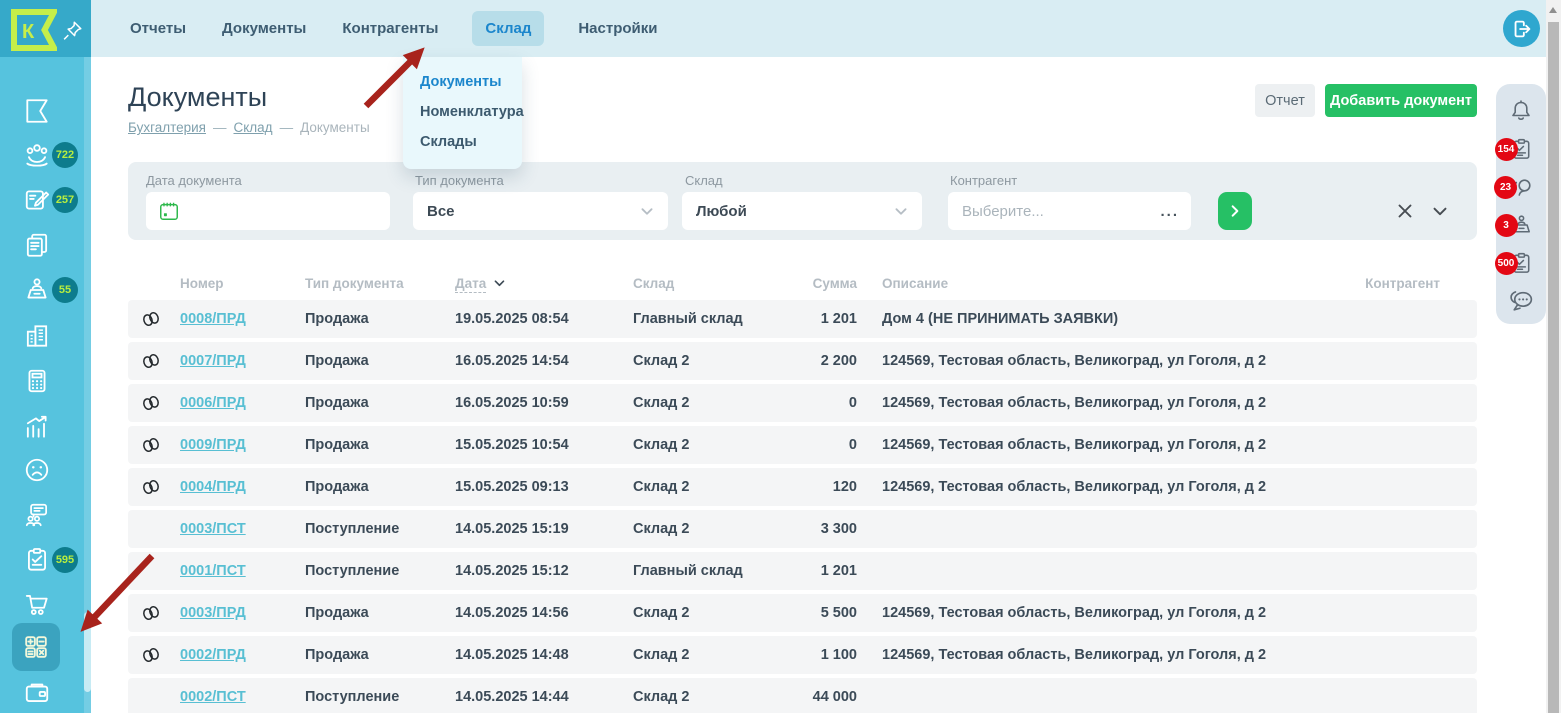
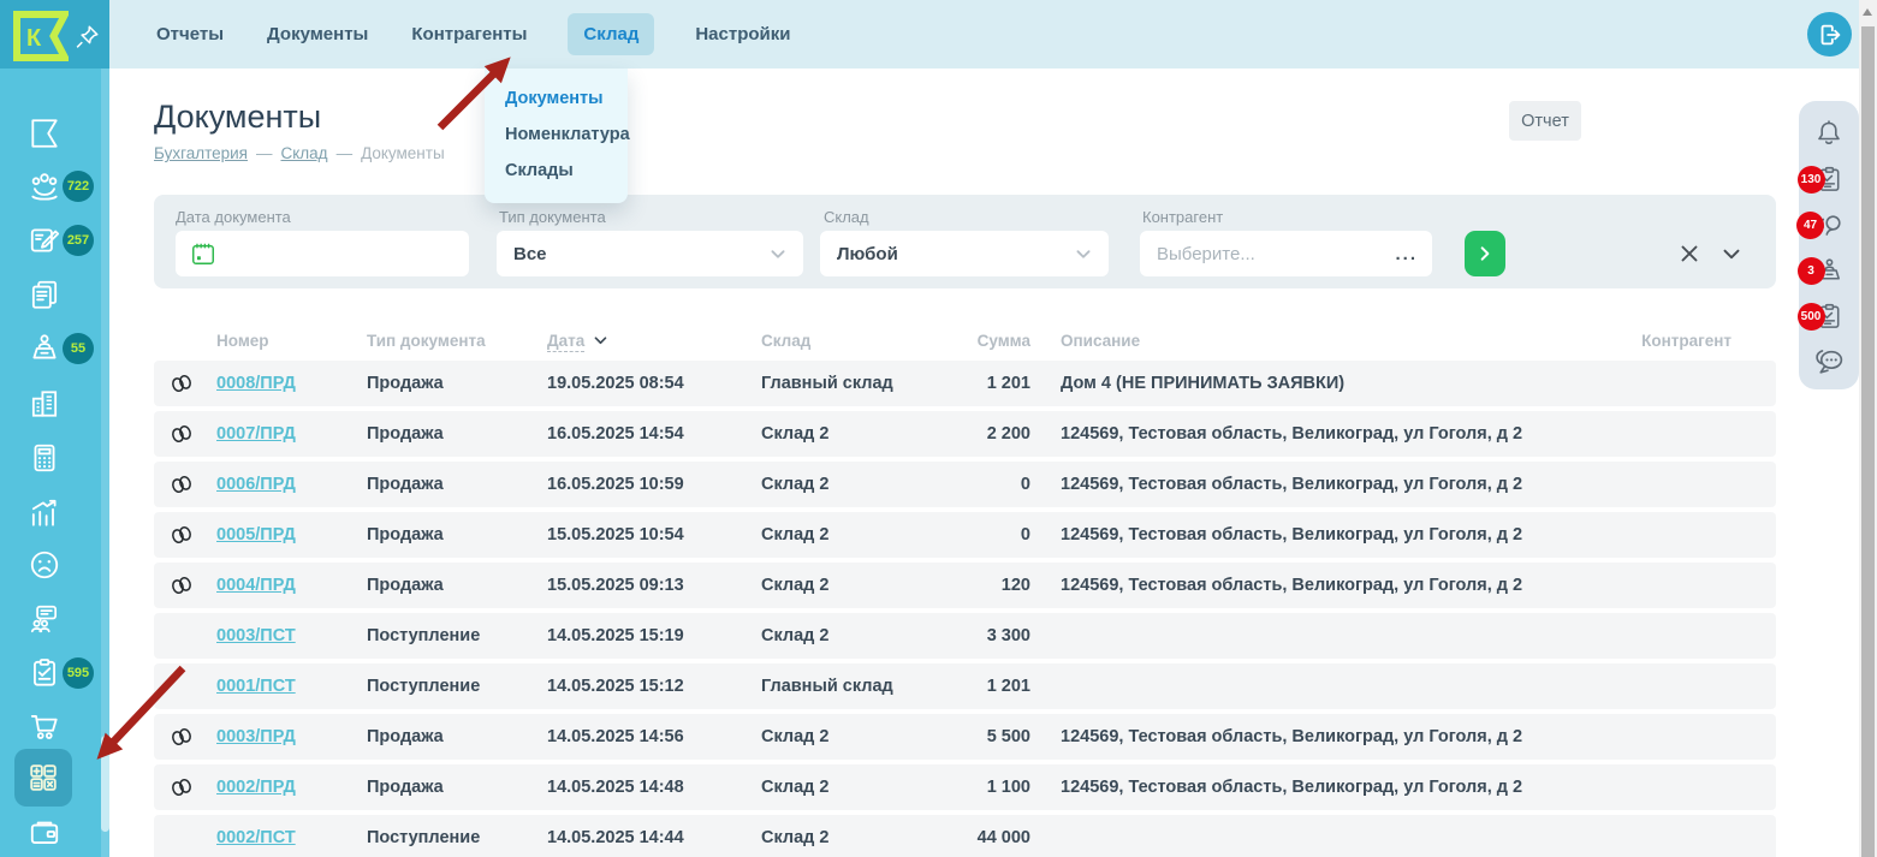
  К
  722
  257
  55
  595
  Отчеты
  Документы
  Контрагенты
  Склад
  Настройки
  Документы
  Номенклатура
  Склады
  Документы
  Бухгалтерия
  —
  Склад
  —
  Документы
  Отчет
- Добавить документ
  Дата документа
  Тип документа
  Все
  Склад
  Любой
  Контрагент
  Выберите...
  ...
  Номер
  Тип документа
  Дата
  Склад
  Сумма
  Описание
  Контрагент
  0008/ПРД
  Продажа
  19.05.2025 08:54
  Главный склад
  1 201
  Дом 4 (НЕ ПРИНИМАТЬ ЗАЯВКИ)
  0007/ПРД
  Продажа
  16.05.2025 14:54
  Склад 2
  2 200
  124569, Тестовая область, Великоград, ул Гоголя, д 2
  0006/ПРД
  Продажа
  16.05.2025 10:59
  Склад 2
  0
  124569, Тестовая область, Великоград, ул Гоголя, д 2
- 0009/ПРД
+ 0005/ПРД
  Продажа
  15.05.2025 10:54
  Склад 2
  0
  124569, Тестовая область, Великоград, ул Гоголя, д 2
  0004/ПРД
  Продажа
  15.05.2025 09:13
  Склад 2
  120
  124569, Тестовая область, Великоград, ул Гоголя, д 2
  0003/ПСТ
  Поступление
  14.05.2025 15:19
  Склад 2
  3 300
  0001/ПСТ
  Поступление
  14.05.2025 15:12
  Главный склад
  1 201
  0003/ПРД
  Продажа
  14.05.2025 14:56
  Склад 2
  5 500
  124569, Тестовая область, Великоград, ул Гоголя, д 2
  0002/ПРД
  Продажа
  14.05.2025 14:48
  Склад 2
  1 100
  124569, Тестовая область, Великоград, ул Гоголя, д 2
  0002/ПСТ
  Поступление
  14.05.2025 14:44
  Склад 2
  44 000
- 154
+ 130
- 23
+ 47
  3
  500
